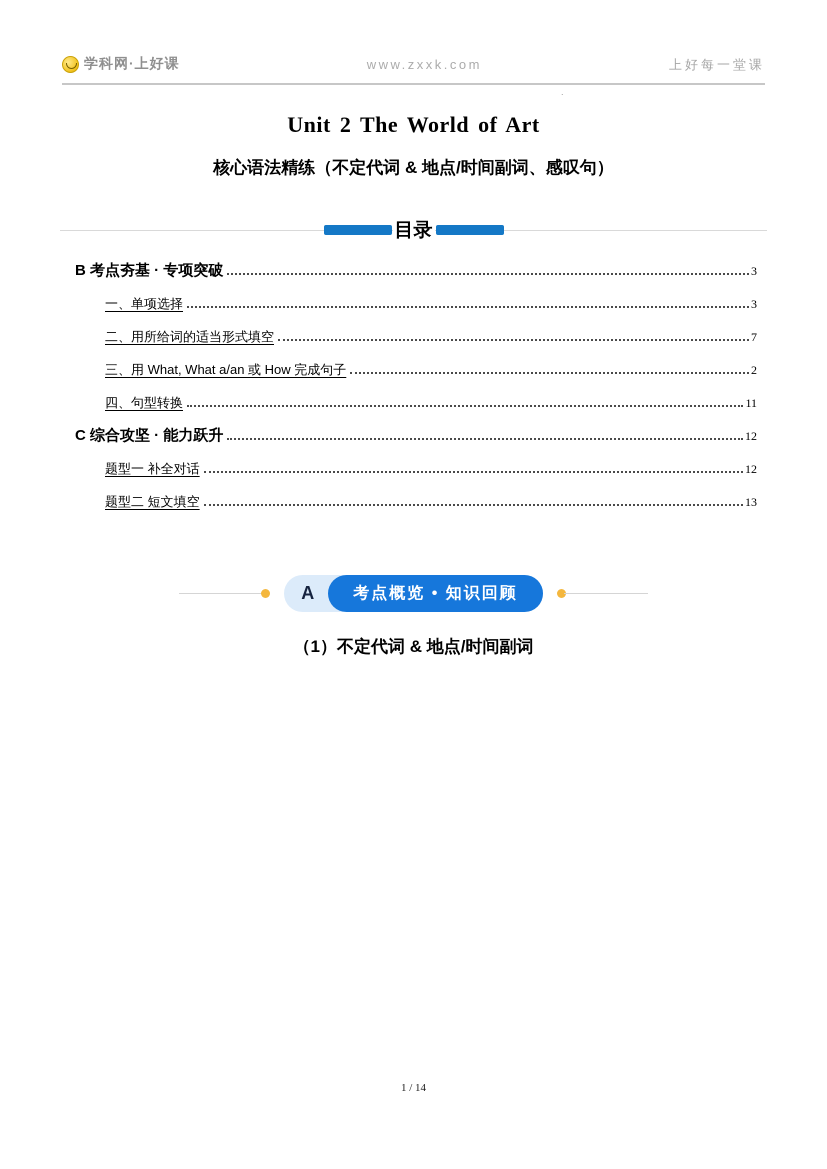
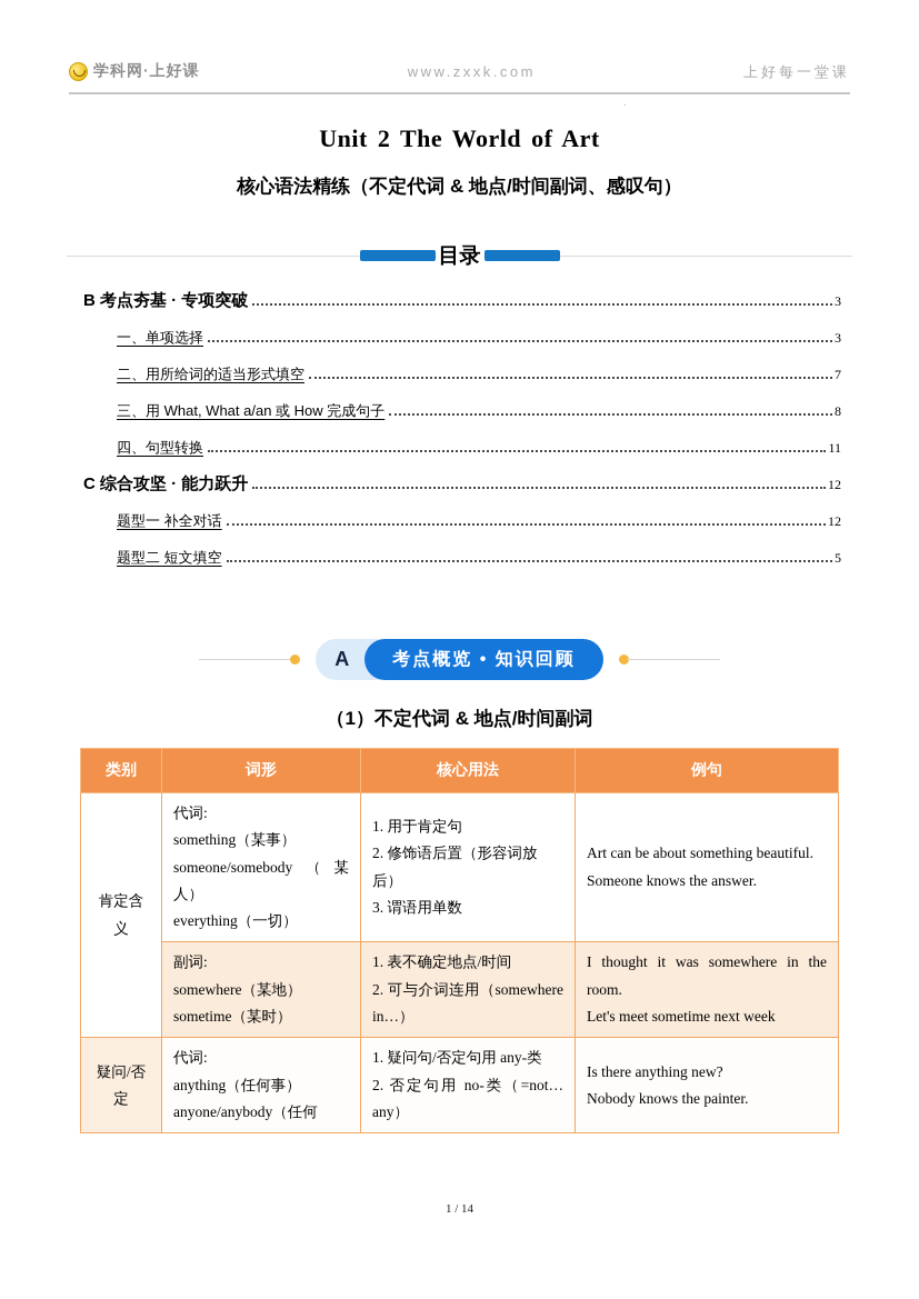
  学科网·上好课
  www.zxxk.com
  上好每一堂课
  .
  Unit 2 The World of Art
  核心语法精练（不定代词 & 地点/时间副词、感叹句）
  目录
  B 考点夯基 · 专项突破
  3
  一、单项选择
  3
  二、用所给词的适当形式填空
  7
  三、用 What, What a/an 或 How 完成句子
- 2
+ 8
  四、句型转换
  11
  C 综合攻坚 · 能力跃升
  12
  题型一 补全对话
  12
  题型二 短文填空
- 13
+ 5
  A
  考点概览 • 知识回顾
  （1）不定代词 & 地点/时间副词
+ 类别	词形	核心用法	例句
+ 肯定含义	代词: something（某事） someone/somebody（某人） everything（一切）	1. 用于肯定句 2. 修饰语后置（形容词放后） 3. 谓语用单数	Art can be about something beautiful. Someone knows the answer.
+ 副词: somewhere（某地） sometime（某时）	1. 表不确定地点/时间 2. 可与介词连用（somewhere in…）	I thought it was somewhere in the room. Let's meet sometime next week
+ 疑问/否定	代词: anything（任何事） anyone/anybody（任何	1. 疑问句/否定句用 any-类 2. 否定句用 no-类（=not…any）	Is there anything new? Nobody knows the painter.
  1 / 14
